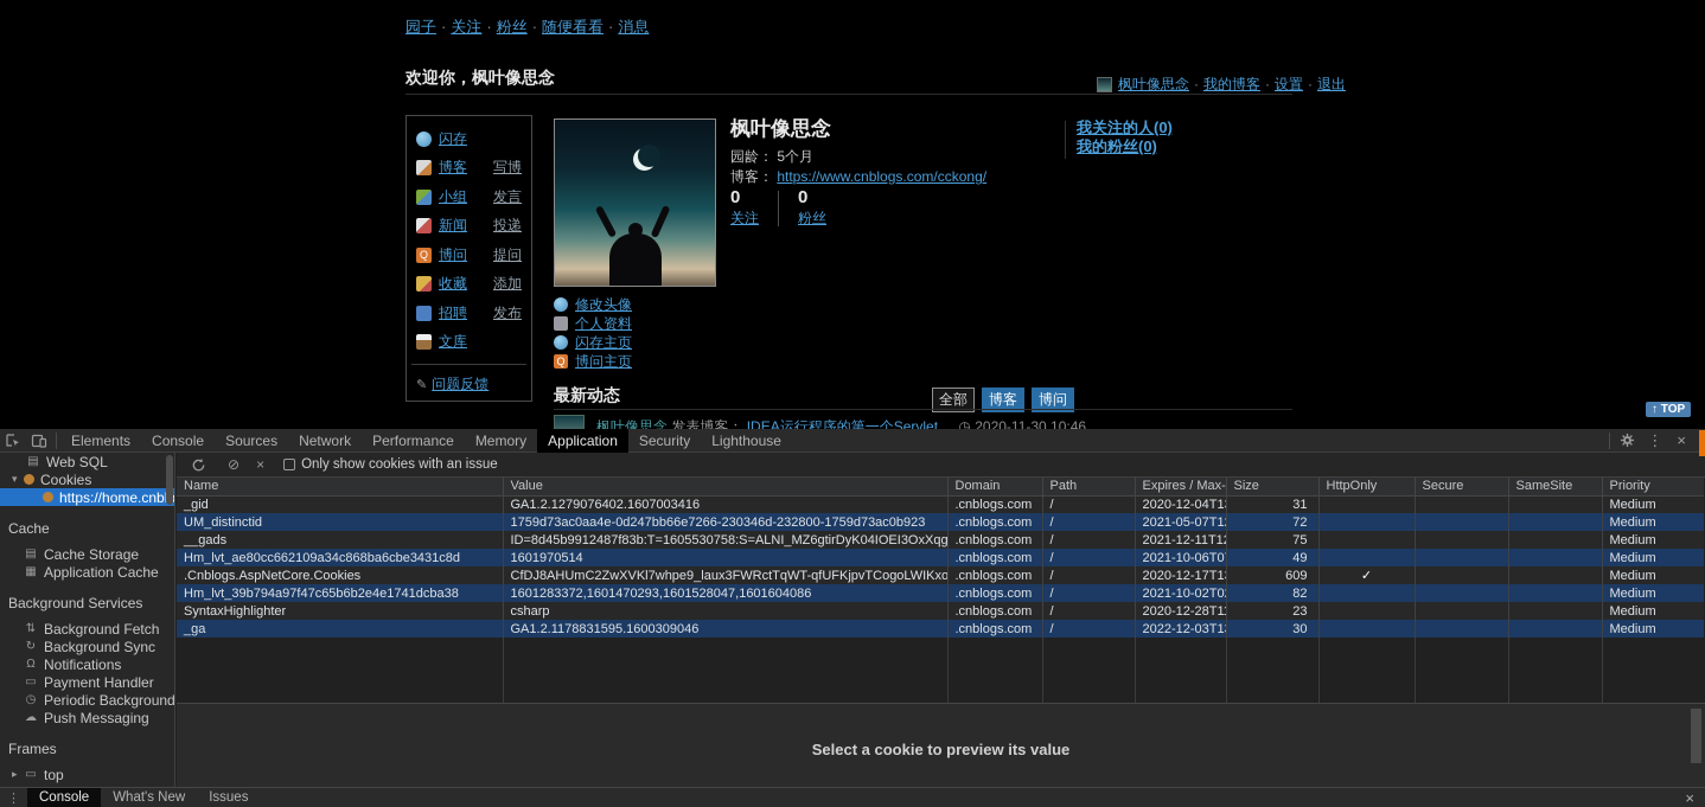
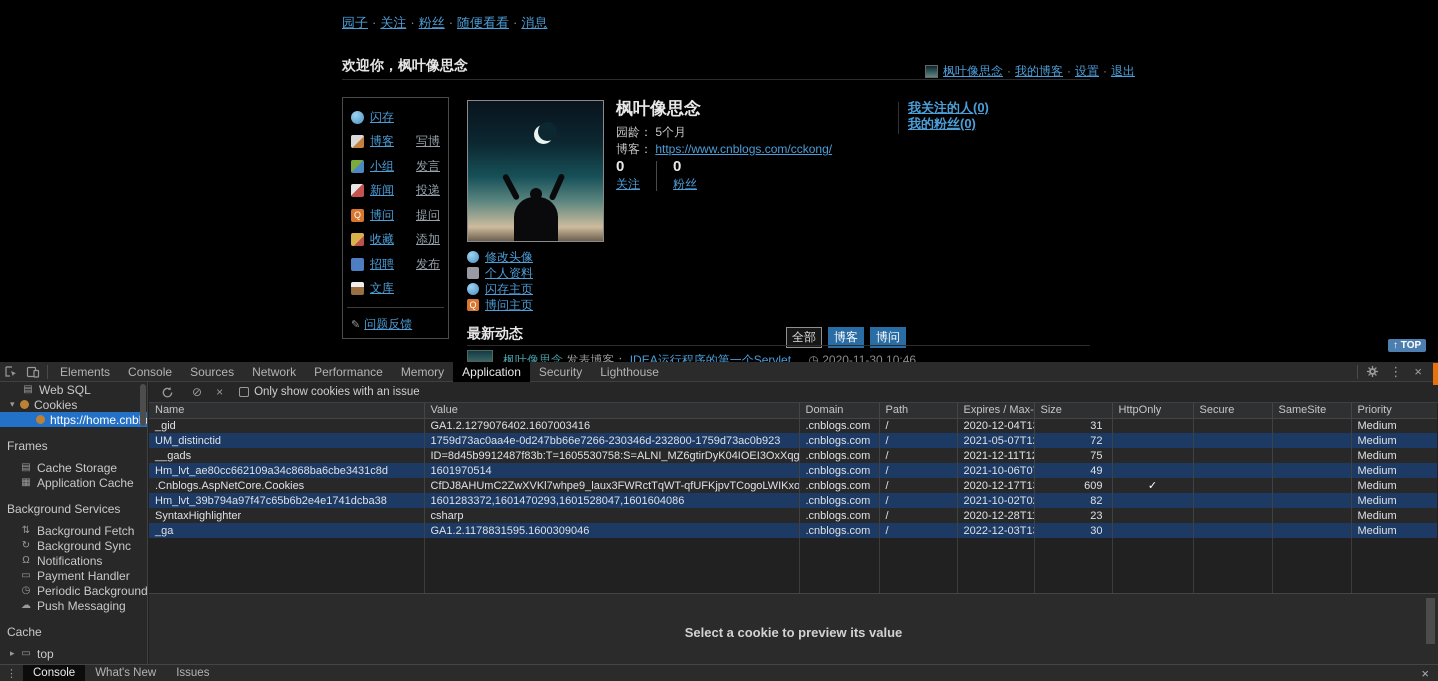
  园子 · 关注 · 粉丝 · 随便看看 · 消息
  欢迎你，枫叶像思念
  枫叶像思念 · 我的博客 · 设置 · 退出
  闪存
  博客
  写博
  小组
  发言
  新闻
  投递
  Q
  博问
  提问
  收藏
  添加
  招聘
  发布
  文库
  ✎
  问题反馈
  枫叶像思念
  园龄： 5个月
  博客： https://www.cnblogs.com/cckong/
  0
  关注
  0
  粉丝
  我关注的人(0)
  我的粉丝(0)
  修改头像
  个人资料
  闪存主页
  Q
  博问主页
  最新动态
  全部
  博客
  博问
  枫叶像思念 发表博客： IDEA运行程序的第一个Servlet ◷ 2020-11-30 10:46
  ↑ TOP
  Elements
  Console
  Sources
  Network
  Performance
  Memory
  Application
  Security
  Lighthouse
  ⋮
  ×
  ▤
  Web SQL
  ▾
  Cookies
- Cache
+ Frames
  ▤
  Cache Storage
  ▦
  Application Cache
  Background Services
  ⇅
  Background Fetch
  ↻
  Background Sync
  Ω
  Notifications
  ▭
  Payment Handler
  ◷
  Periodic Background
  ☁
  Push Messaging
- Frames
+ Cache
  ▸
  ▭
  top
  ⊘
  ×
  Only show cookies with an issue
  Name	Value	Domain	Path	Expires / Max-	Size	HttpOnly	Secure	SameSite	Priority
  _gid	GA1.2.1279076402.1607003416	.cnblogs.com	/	2020-12-04T1	31				Medium
  UM_distinctid	1759d73ac0aa4e-0d247bb66e7266-230346d-232800-1759d73ac0b923	.cnblogs.com	/	2021-05-07T1	72				Medium
  __gads	ID=8d45b9912487f83b:T=1605530758:S=ALNI_MZ6gtirDyK04IOEI3OxXqg	.cnblogs.com	/	2021-12-11T1	75				Medium
  Hm_lvt_ae80cc662109a34c868ba6cbe3431c8d	1601970514	.cnblogs.com	/	2021-10-06T0	49				Medium
  .Cnblogs.AspNetCore.Cookies	CfDJ8AHUmC2ZwXVKl7whpe9_laux3FWRctTqWT-qfUFKjpvTCogoLWIKxo	.cnblogs.com	/	2020-12-17T1	609	✓			Medium
  Hm_lvt_39b794a97f47c65b6b2e4e1741dcba38	1601283372,1601470293,1601528047,1601604086	.cnblogs.com	/	2021-10-02T0	82				Medium
  SyntaxHighlighter	csharp	.cnblogs.com	/	2020-12-28T1	23				Medium
  _ga	GA1.2.1178831595.1600309046	.cnblogs.com	/	2022-12-03T1	30				Medium
  Select a cookie to preview its value
  ⋮
  Console
  What's New
  Issues
  ×
